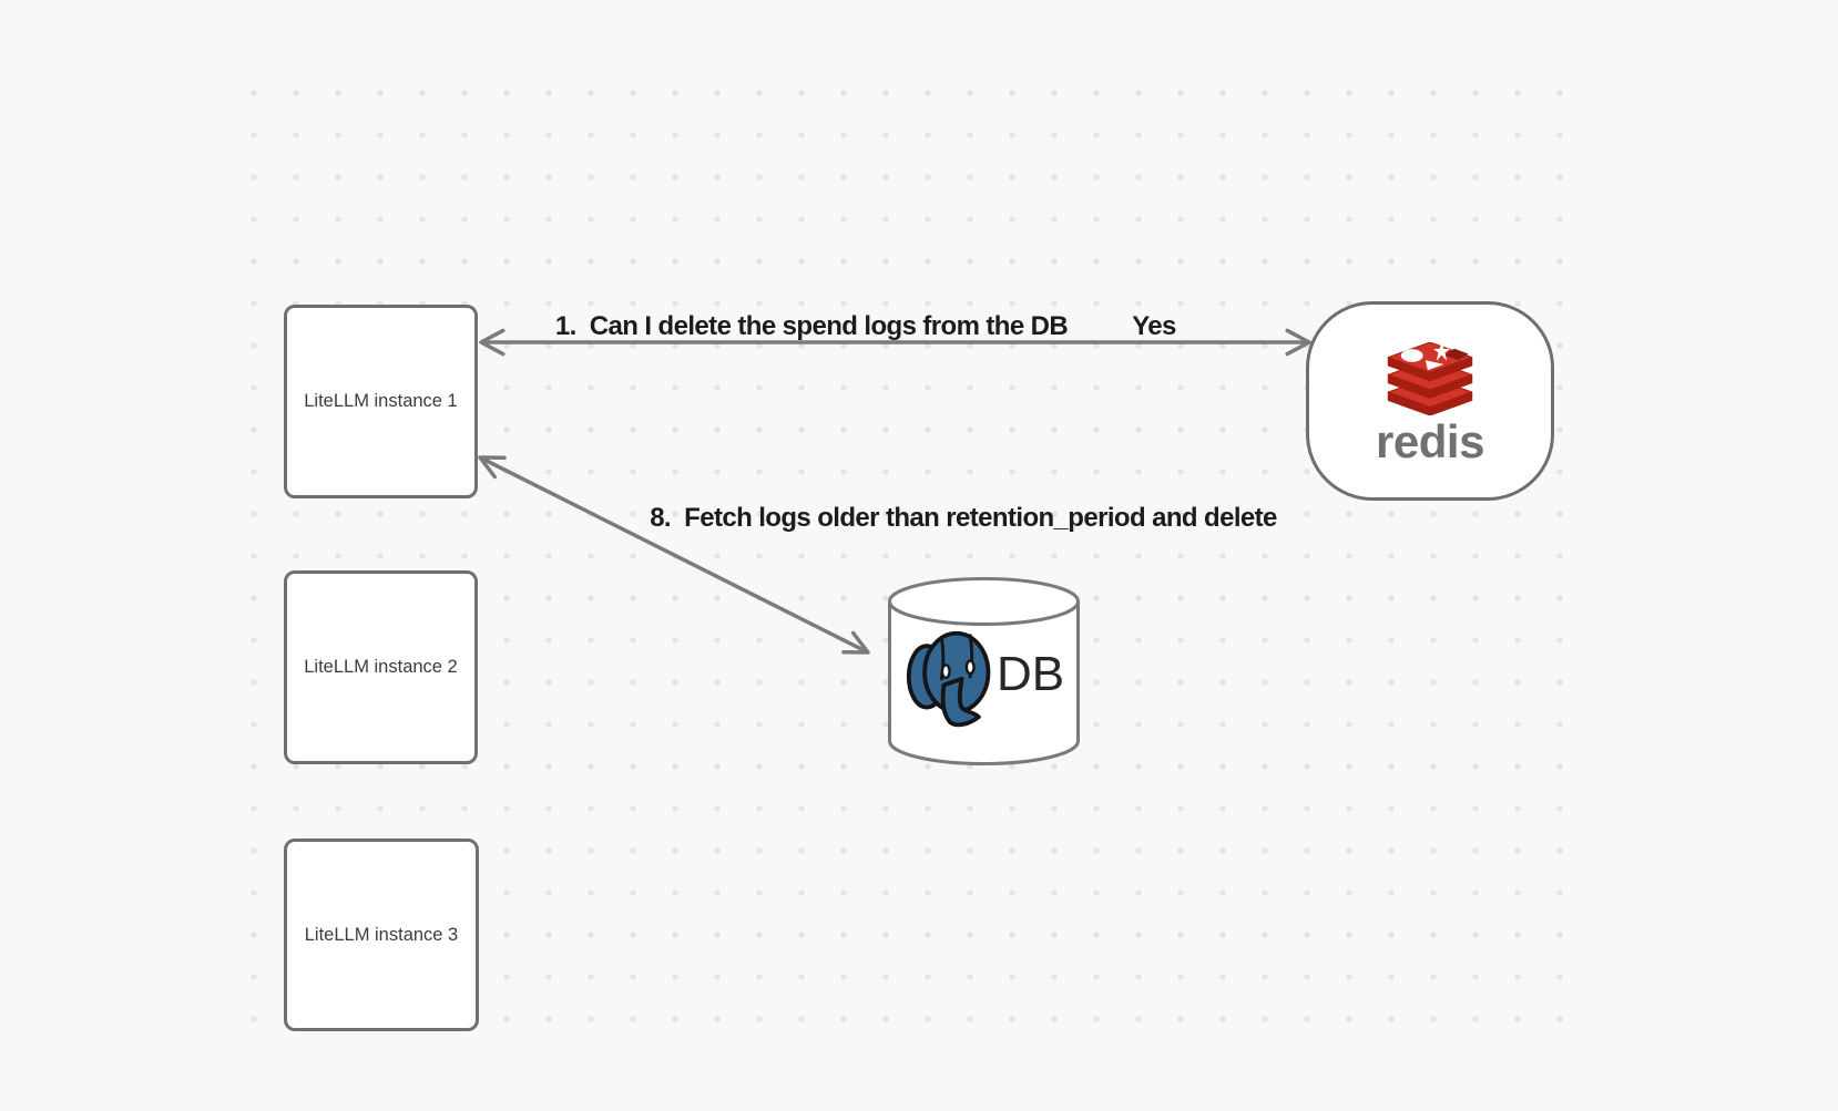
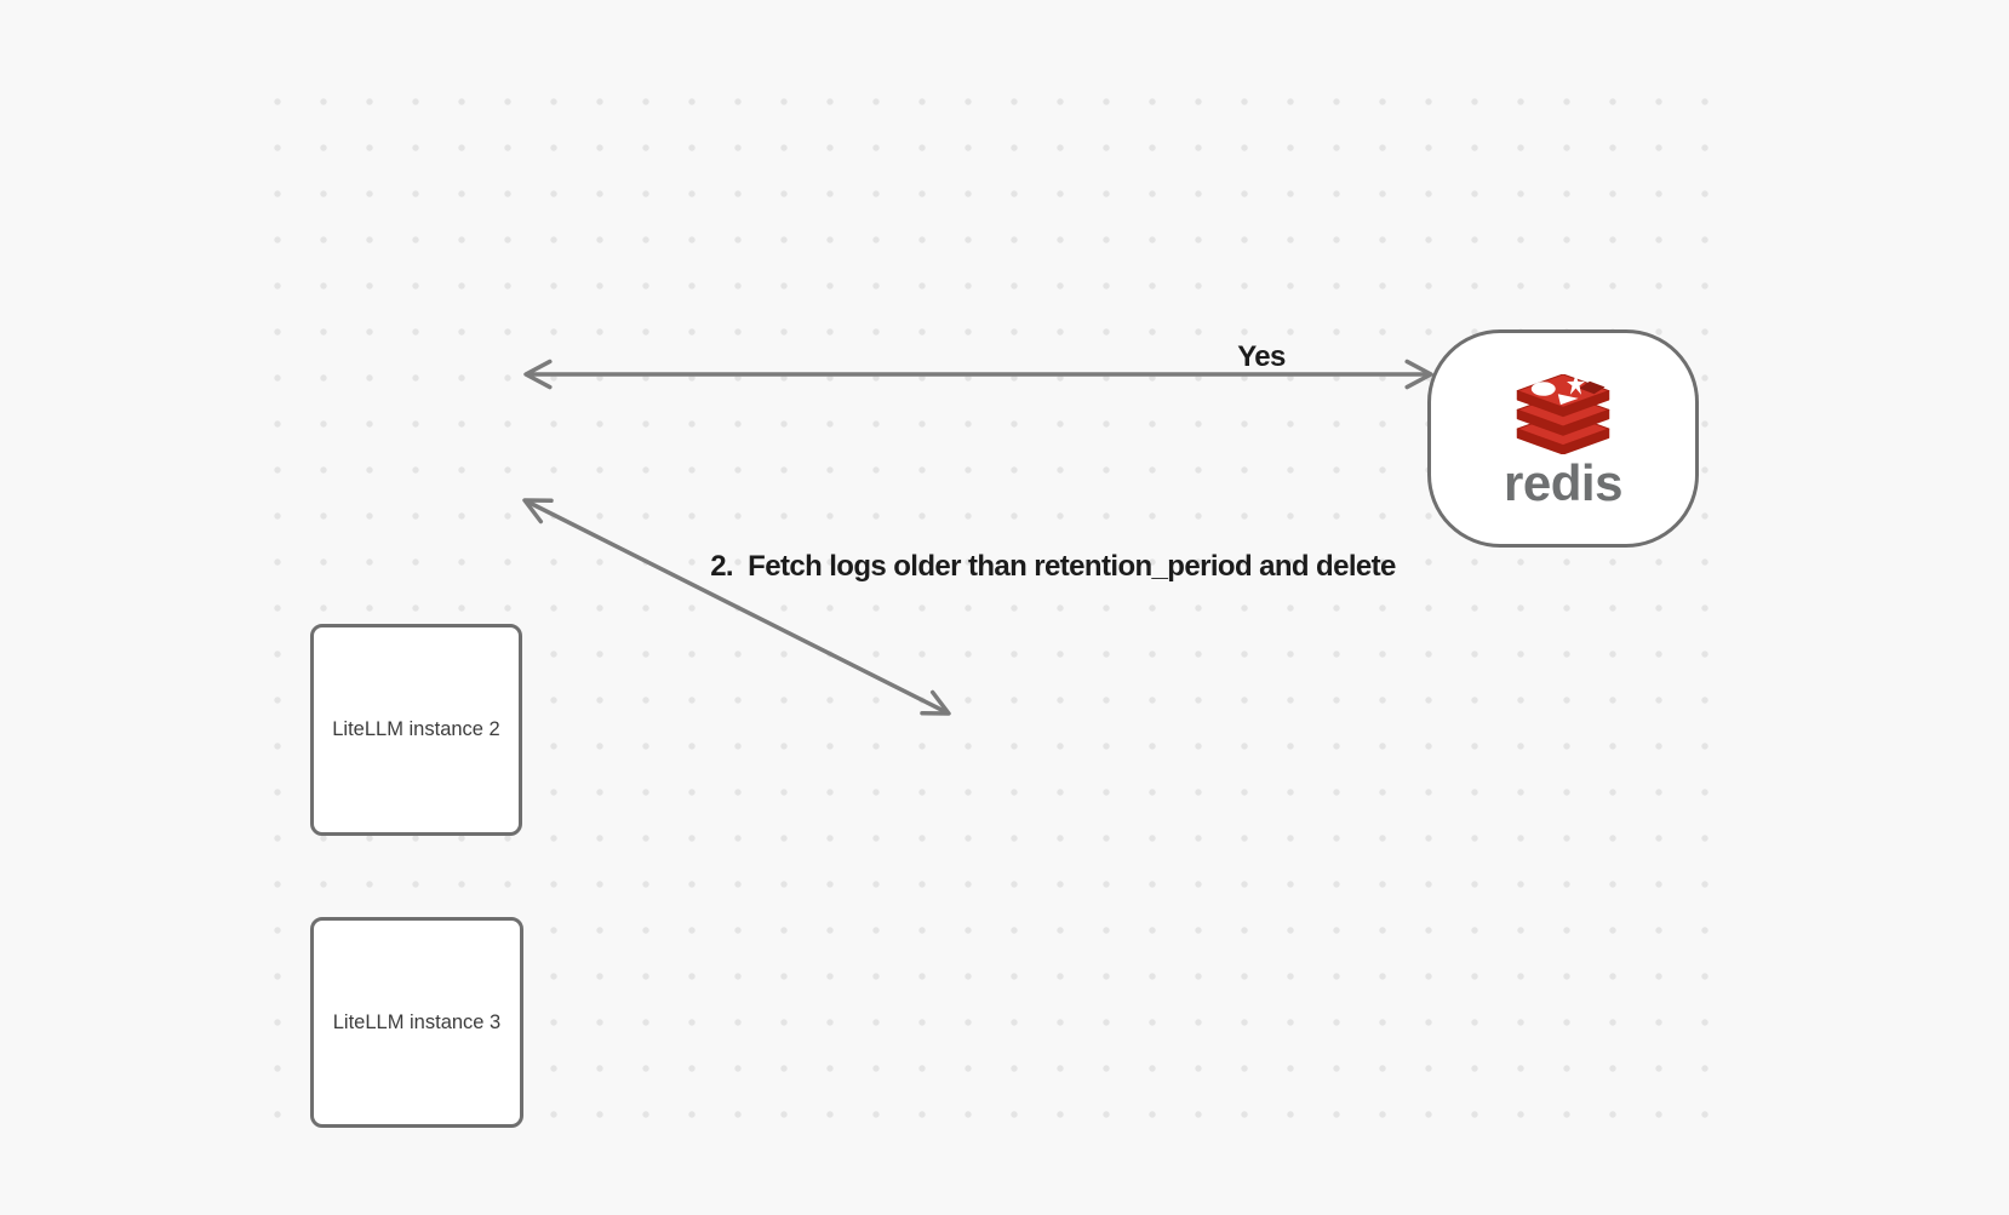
- LiteLLM instance 1
  LiteLLM instance 2
  LiteLLM instance 3
  redis
- DB
- 1. Can I delete the spend logs from the DB
  Yes
- 8. Fetch logs older than retention_period and delete
+ 2. Fetch logs older than retention_period and delete
